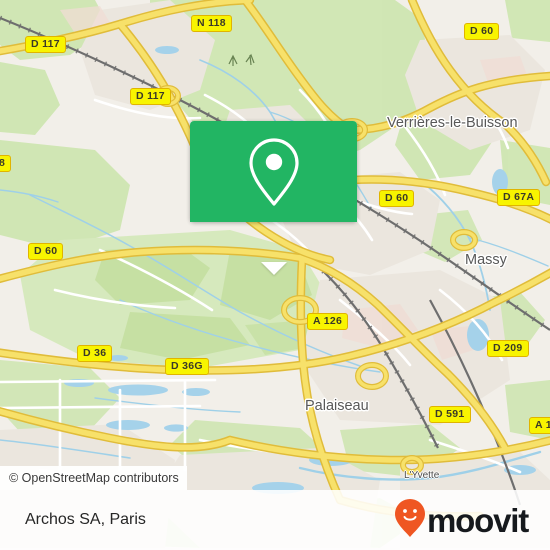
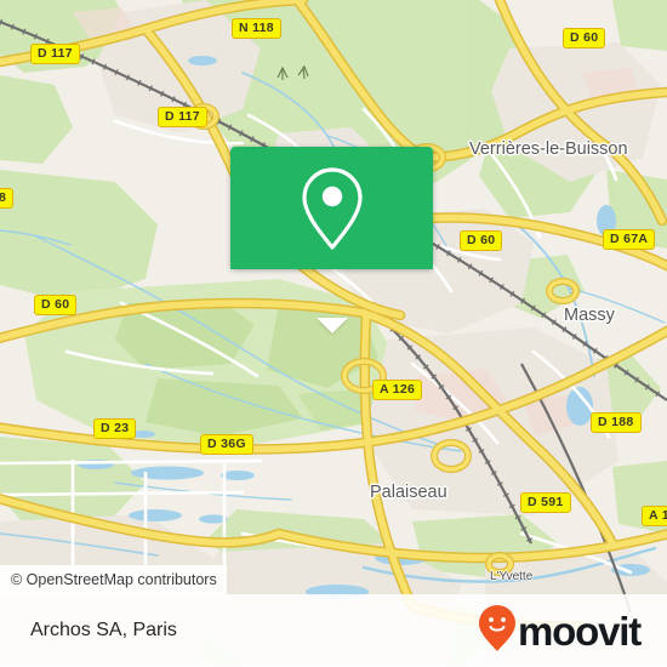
  D 117
  N 118
  D 60
  D 117
  8
  D 60
  D 67A
  D 60
  A 126
- D 209
+ D 188
- D 36
+ D 23
  D 36G
  D 591
  Verrières-le-Buisson
  Massy
  Palaiseau
  L'Yvette
  © OpenStreetMap contributors
  Archos SA, Paris
  moovit
